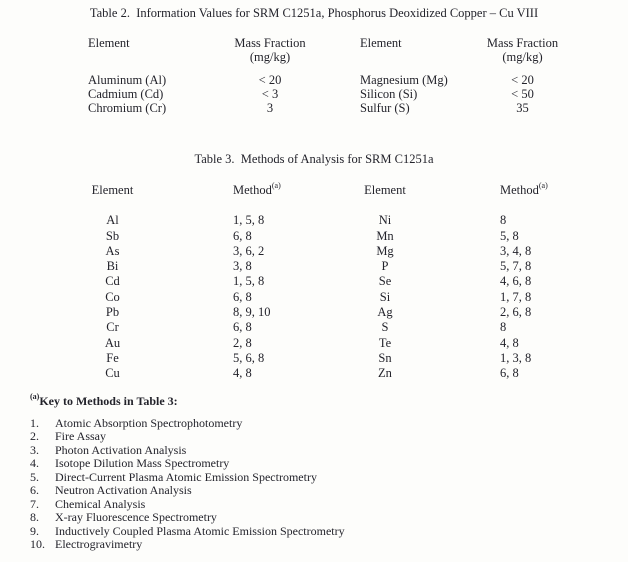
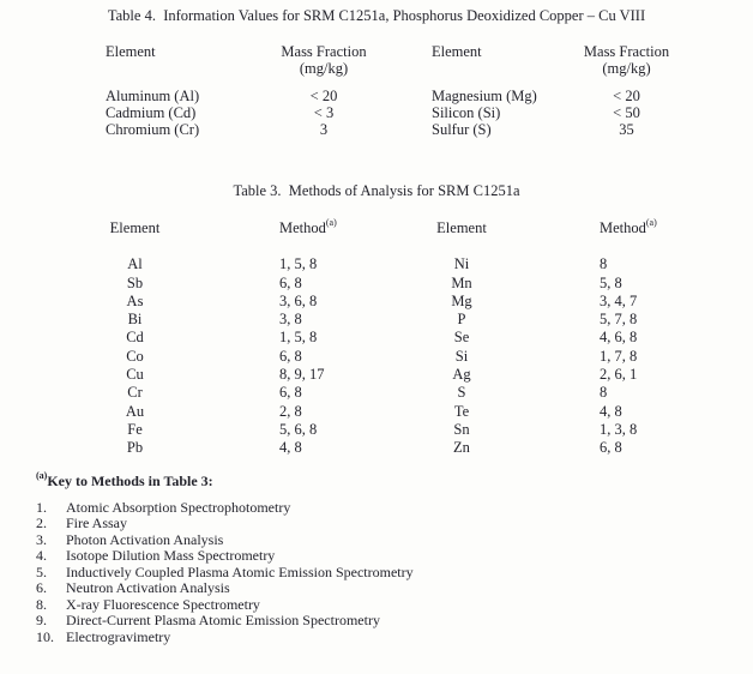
- Table 2. Information Values for SRM C1251a, Phosphorus Deoxidized Copper – Cu VIII
+ Table 4. Information Values for SRM C1251a, Phosphorus Deoxidized Copper – Cu VIII
  Element
  Mass Fraction
  (mg/kg)
  Element
  Mass Fraction
  (mg/kg)
  Aluminum (Al)
  < 20
  Magnesium (Mg)
  < 20
  Cadmium (Cd)
  < 3
  Silicon (Si)
  < 50
  Chromium (Cr)
  3
  Sulfur (S)
  35
  Table 3. Methods of Analysis for SRM C1251a
  Element
  Method(a)
  Element
  Method(a)
  Al
  1, 5, 8
  Ni
  8
  Sb
  6, 8
  Mn
  5, 8
  As
- 3, 6, 2
+ 3, 6, 8
  Mg
- 3, 4, 8
+ 3, 4, 7
  Bi
  3, 8
  P
  5, 7, 8
  Cd
  1, 5, 8
  Se
  4, 6, 8
  Co
  6, 8
  Si
  1, 7, 8
- Pb
+ Cu
- 8, 9, 10
+ 8, 9, 17
  Ag
- 2, 6, 8
+ 2, 6, 1
  Cr
  6, 8
  S
  8
  Au
  2, 8
  Te
  4, 8
  Fe
  5, 6, 8
  Sn
  1, 3, 8
- Cu
+ Pb
  4, 8
  Zn
  6, 8
  (a)Key to Methods in Table 3:
  1.
  Atomic Absorption Spectrophotometry
  2.
  Fire Assay
  3.
  Photon Activation Analysis
  4.
  Isotope Dilution Mass Spectrometry
  5.
- Direct-Current Plasma Atomic Emission Spectrometry
+ Inductively Coupled Plasma Atomic Emission Spectrometry
  6.
  Neutron Activation Analysis
- 7.
- Chemical Analysis
  8.
  X-ray Fluorescence Spectrometry
  9.
- Inductively Coupled Plasma Atomic Emission Spectrometry
+ Direct-Current Plasma Atomic Emission Spectrometry
  10.
  Electrogravimetry
